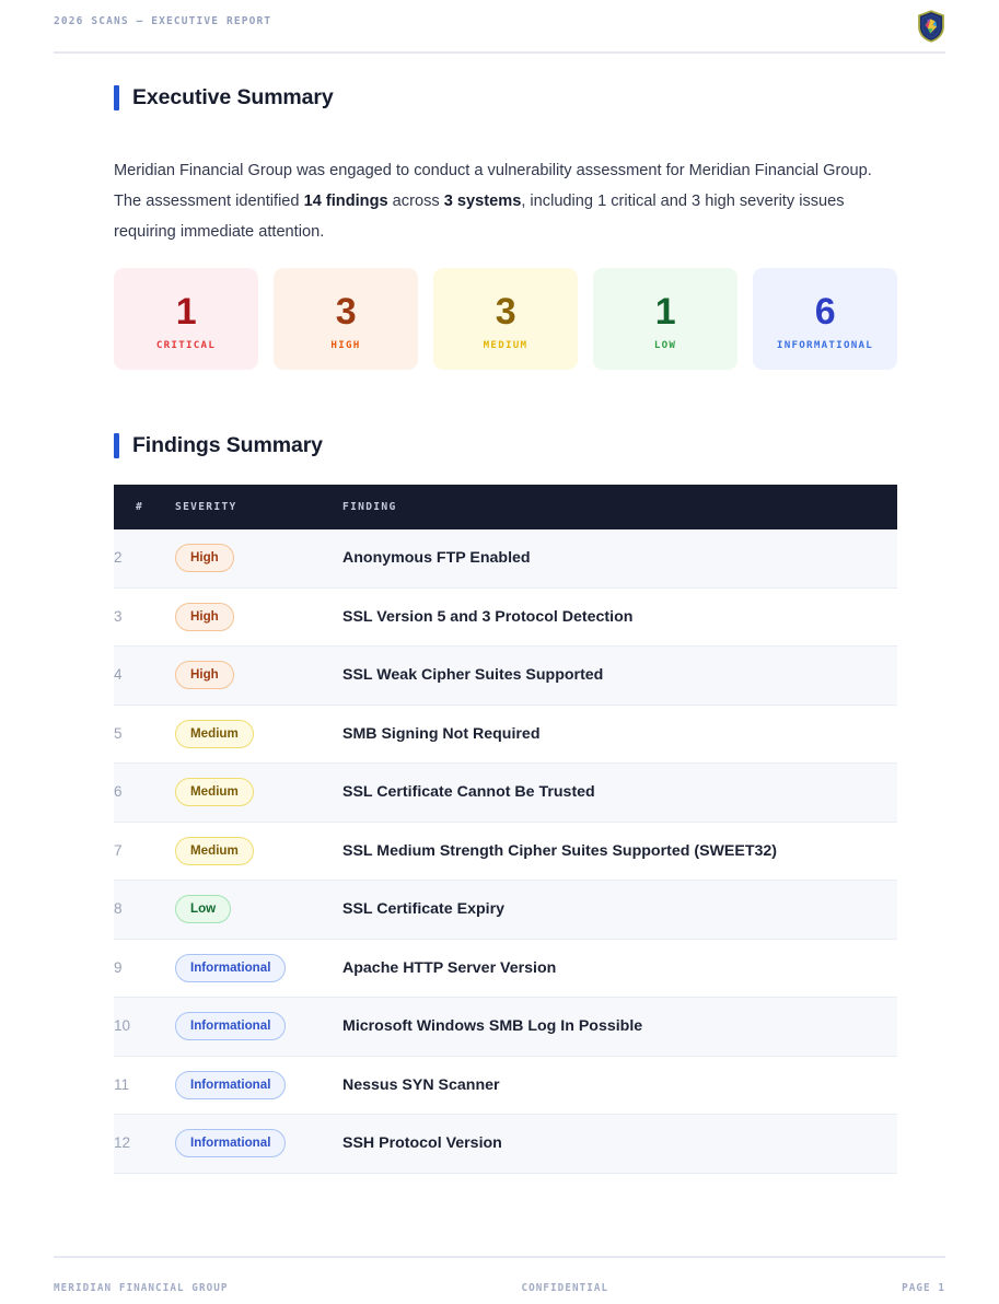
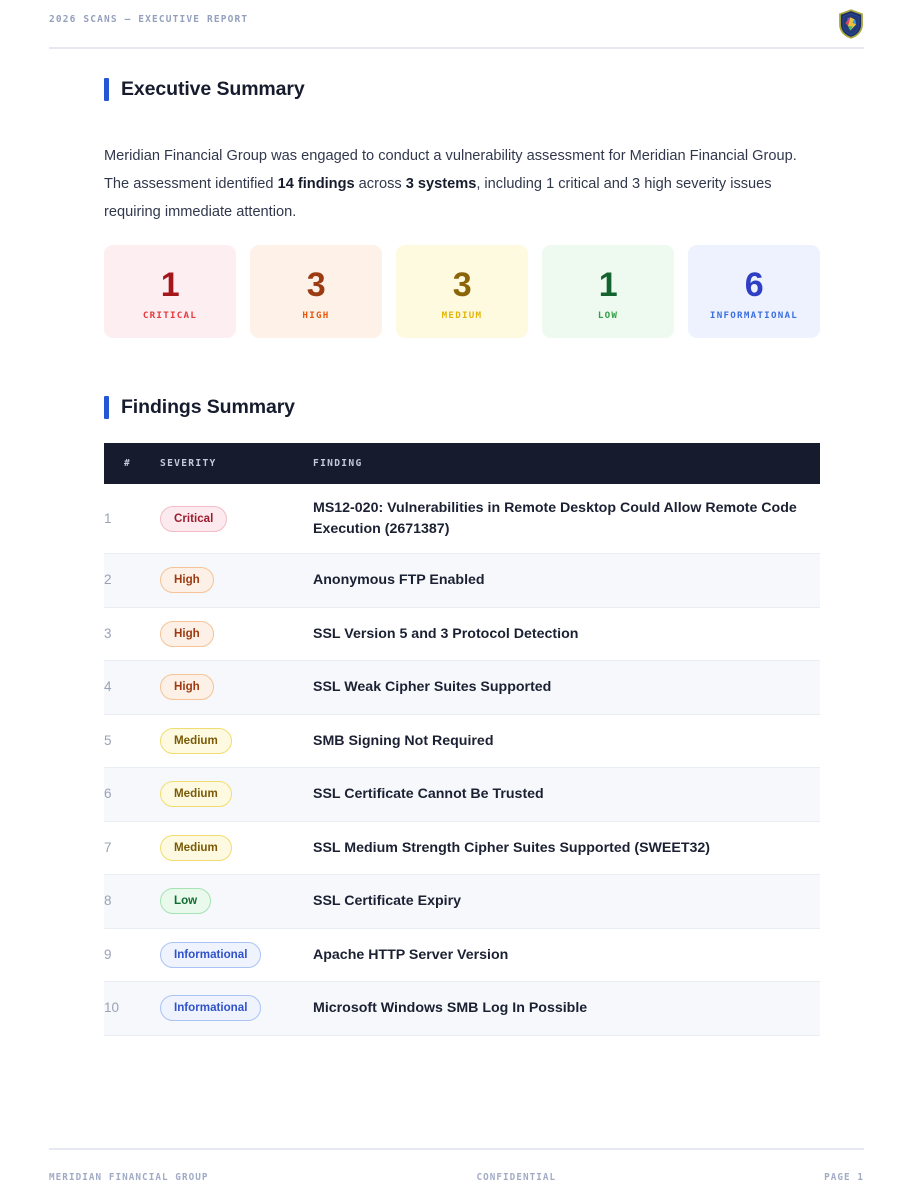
  2026 SCANS — EXECUTIVE REPORT
  Executive Summary
  Meridian Financial Group was engaged to conduct a vulnerability assessment for Meridian Financial Group. The assessment identified 14 findings across 3 systems, including 1 critical and 3 high severity issues requiring immediate attention.
  1
  CRITICAL
  3
  HIGH
  3
  MEDIUM
  1
  LOW
  6
  INFORMATIONAL
  Findings Summary
  #	SEVERITY	FINDING
+ 1	Critical	MS12-020: Vulnerabilities in Remote Desktop Could Allow Remote Code Execution (2671387)
  2	High	Anonymous FTP Enabled
  3	High	SSL Version 5 and 3 Protocol Detection
  4	High	SSL Weak Cipher Suites Supported
  5	Medium	SMB Signing Not Required
  6	Medium	SSL Certificate Cannot Be Trusted
  7	Medium	SSL Medium Strength Cipher Suites Supported (SWEET32)
  8	Low	SSL Certificate Expiry
  9	Informational	Apache HTTP Server Version
  10	Informational	Microsoft Windows SMB Log In Possible
- 11	Informational	Nessus SYN Scanner
- 12	Informational	SSH Protocol Version
  MERIDIAN FINANCIAL GROUP
  CONFIDENTIAL
  PAGE 1
